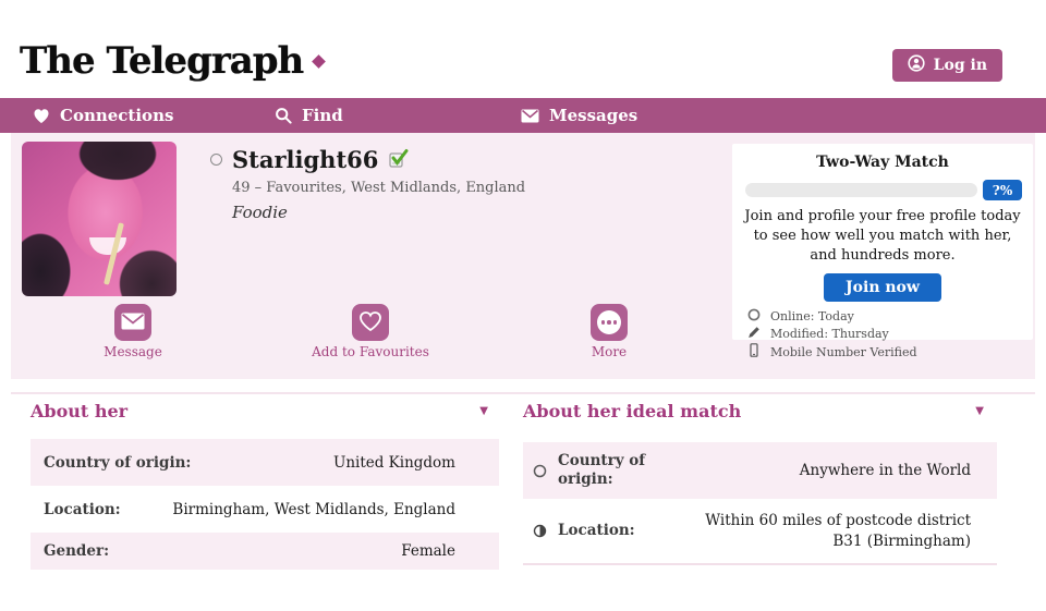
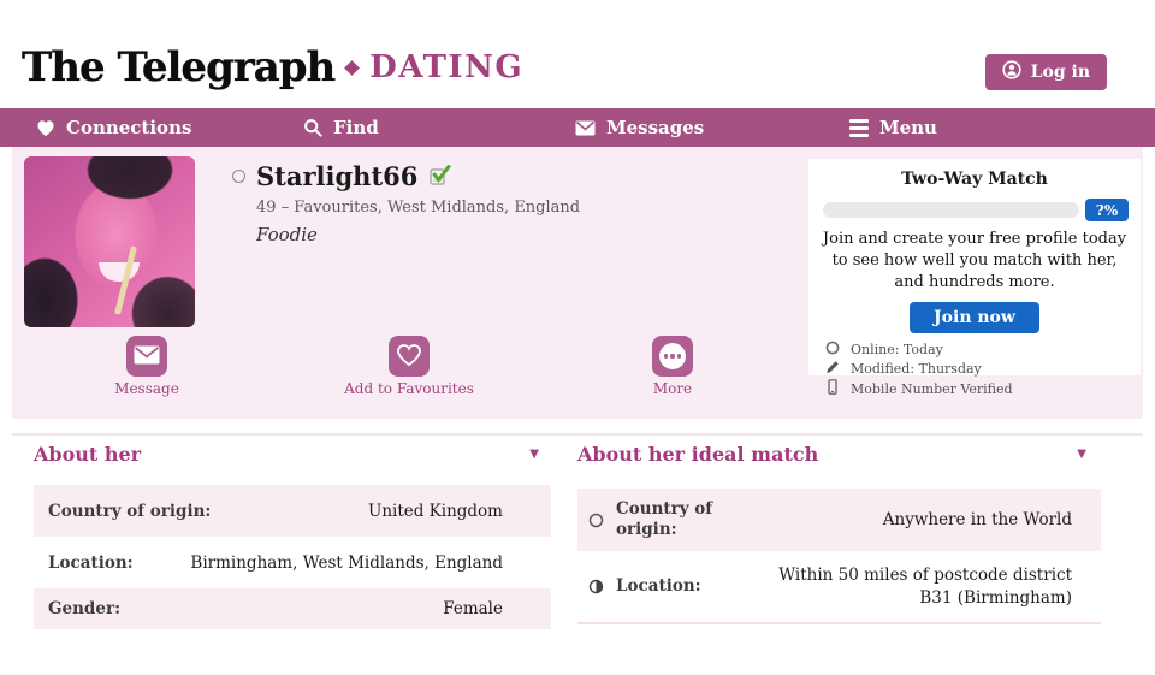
  The Telegraph
+ DATING
  Log in
  Connections
  Find
  Messages
+ Menu
  Starlight66
  49 – Favourites, West Midlands, England
  Foodie
  Two-Way Match
  ?%
- Join and profile your free profile today to see how well you match with her, and hundreds more.
+ Join and create your free profile today to see how well you match with her, and hundreds more.
  Join now
  Online: Today
  Modified: Thursday
  Mobile Number Verified
  Message
  Add to Favourites
  More
  About her
  ▼
  Country of origin:
  United Kingdom
  Location:
  Birmingham, West Midlands, England
  Gender:
  Female
  About her ideal match
  ▼
  Country of origin:
  Anywhere in the World
  Location:
- Within 60 miles of postcode district B31 (Birmingham)
+ Within 50 miles of postcode district B31 (Birmingham)
